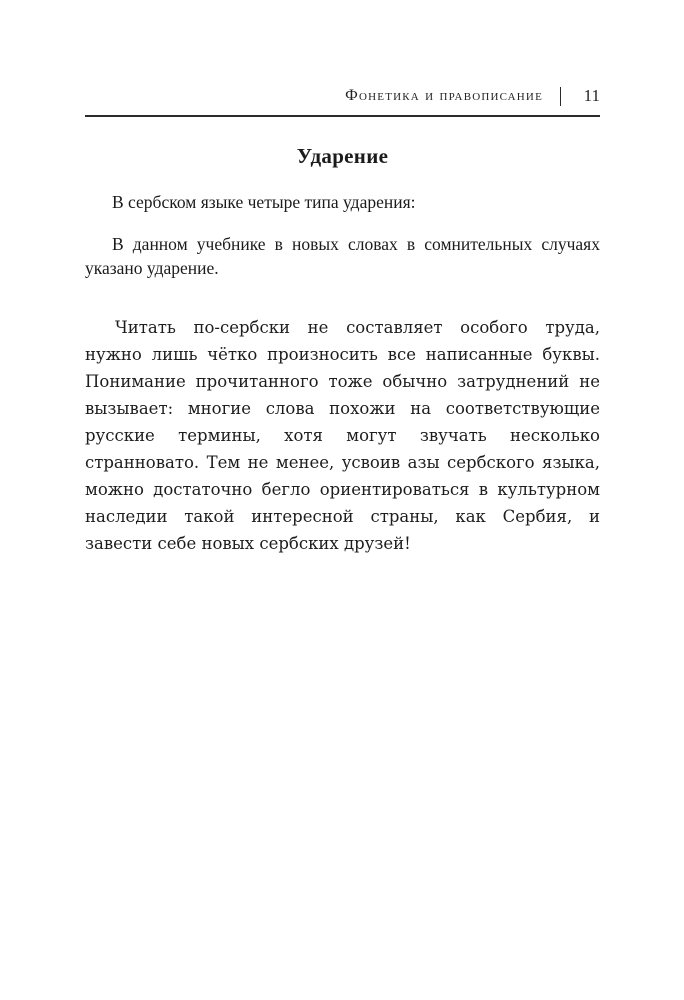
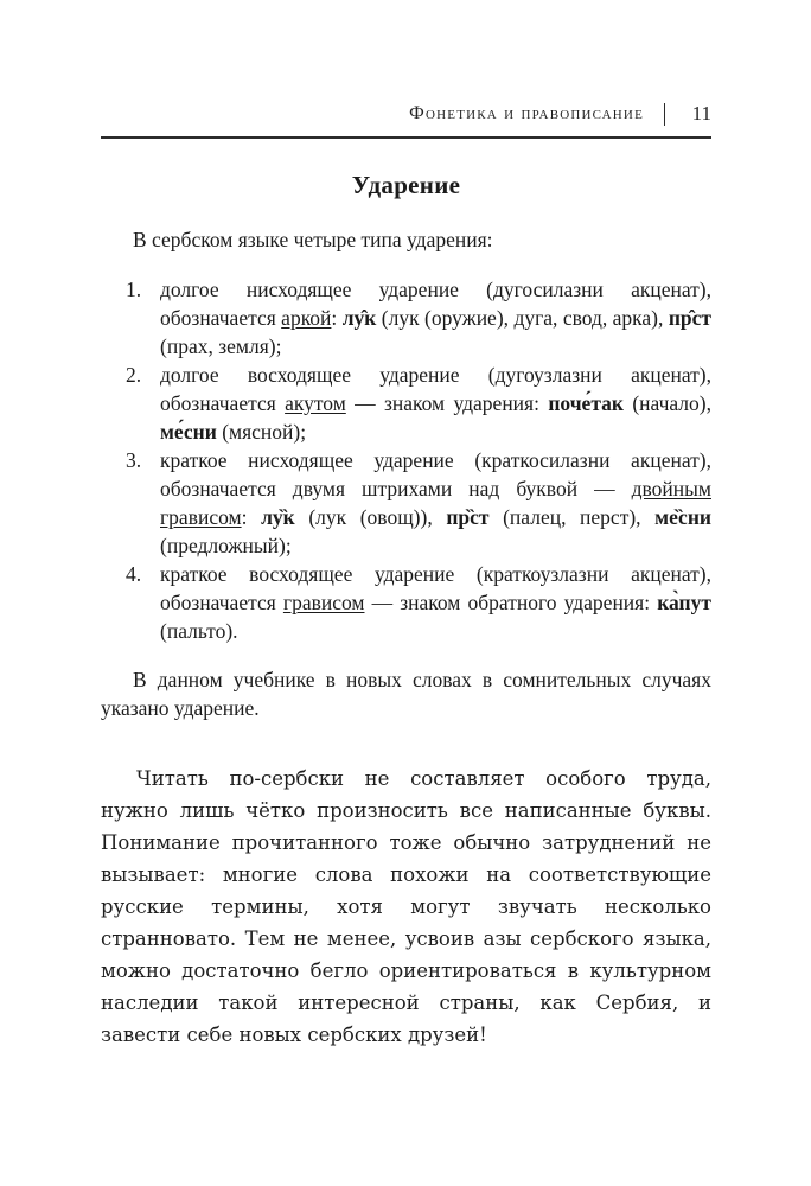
  Фонетика и правописание
  11
  Ударение
  В сербском языке четыре типа ударения:
+ 1.
+ долгое нисходящее ударение (дугосилазни акценат), обозначается аркой: лу̂к (лук (оружие), дуга, свод, арка), пр̂ст (прах, земля);
+ 2.
+ долгое восходящее ударение (дугоузлазни акценат), обозначается акутом — знаком ударения: поче́так (начало), ме́сни (мясной);
+ 3.
+ краткое нисходящее ударение (краткосилазни акценат), обозначается двумя штрихами над буквой — двойным грависом: лу̏к (лук (овощ)), пр̏ст (палец, перст), ме̏сни (предложный);
+ 4.
+ краткое восходящее ударение (краткоузлазни акценат), обозначается грависом — знаком обратного ударения: ка̀пут (пальто).
  В данном учебнике в новых словах в сомнительных случаях указано ударение.
  Читать по-сербски не составляет особого труда, нужно лишь чётко произносить все написанные буквы. Понимание прочитанного тоже обычно затруднений не вызывает: многие слова похожи на соответствующие русские термины, хотя могут звучать несколько странновато. Тем не менее, усвоив азы сербского языка, можно достаточно бегло ориентироваться в культурном наследии такой интересной страны, как Сербия, и завести себе новых сербских друзей!
